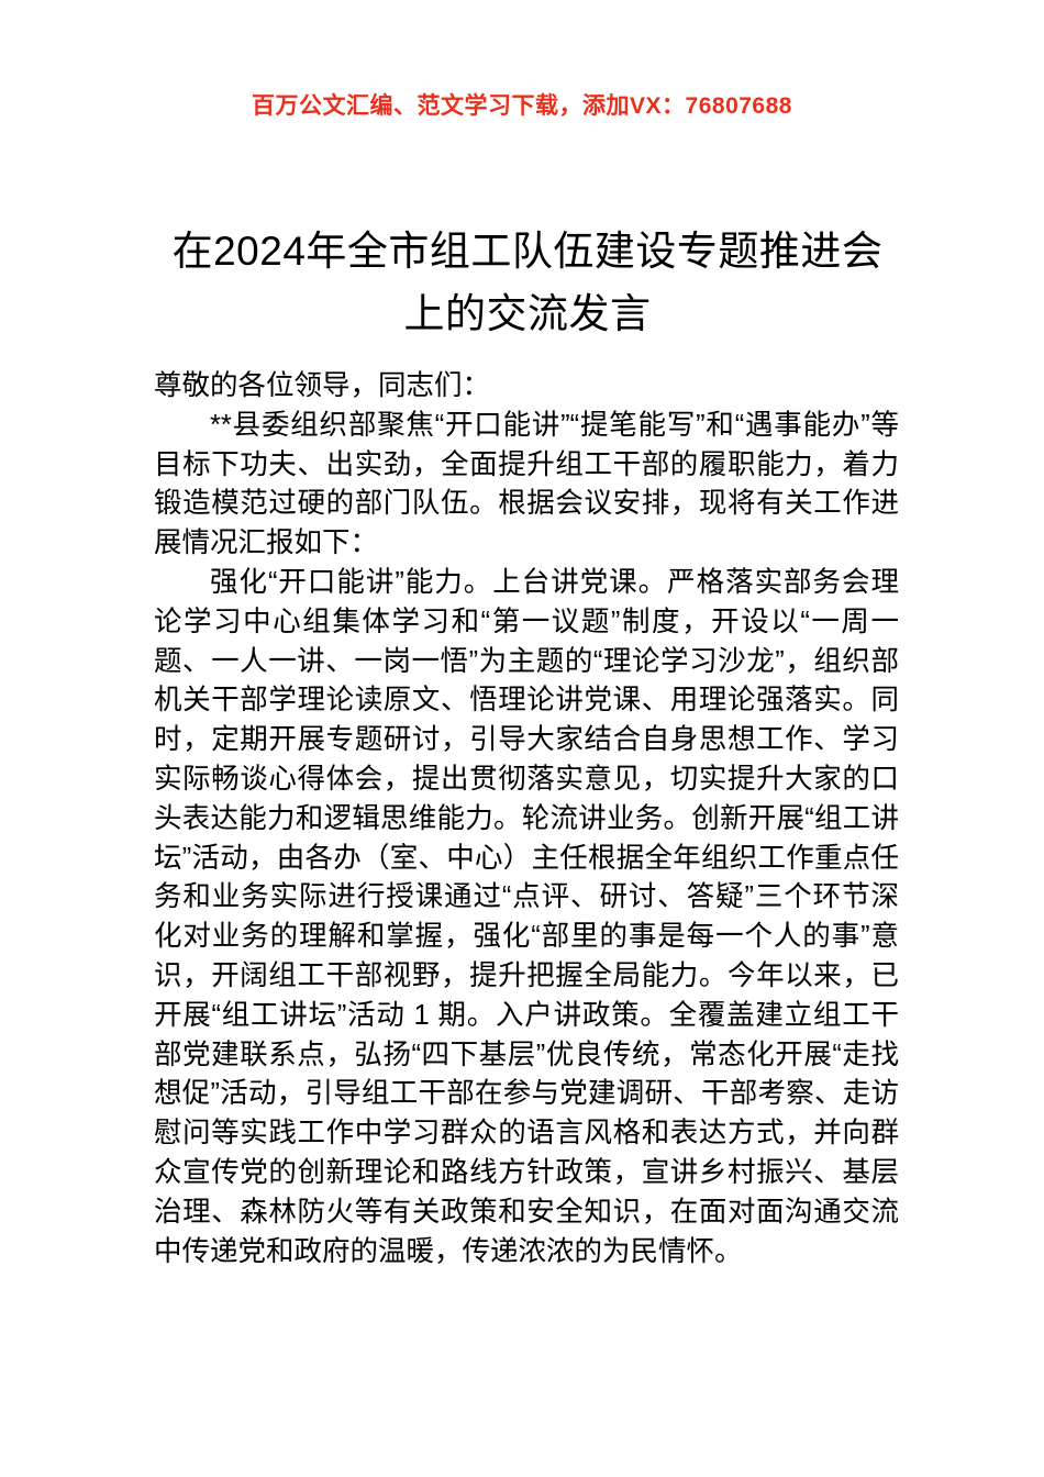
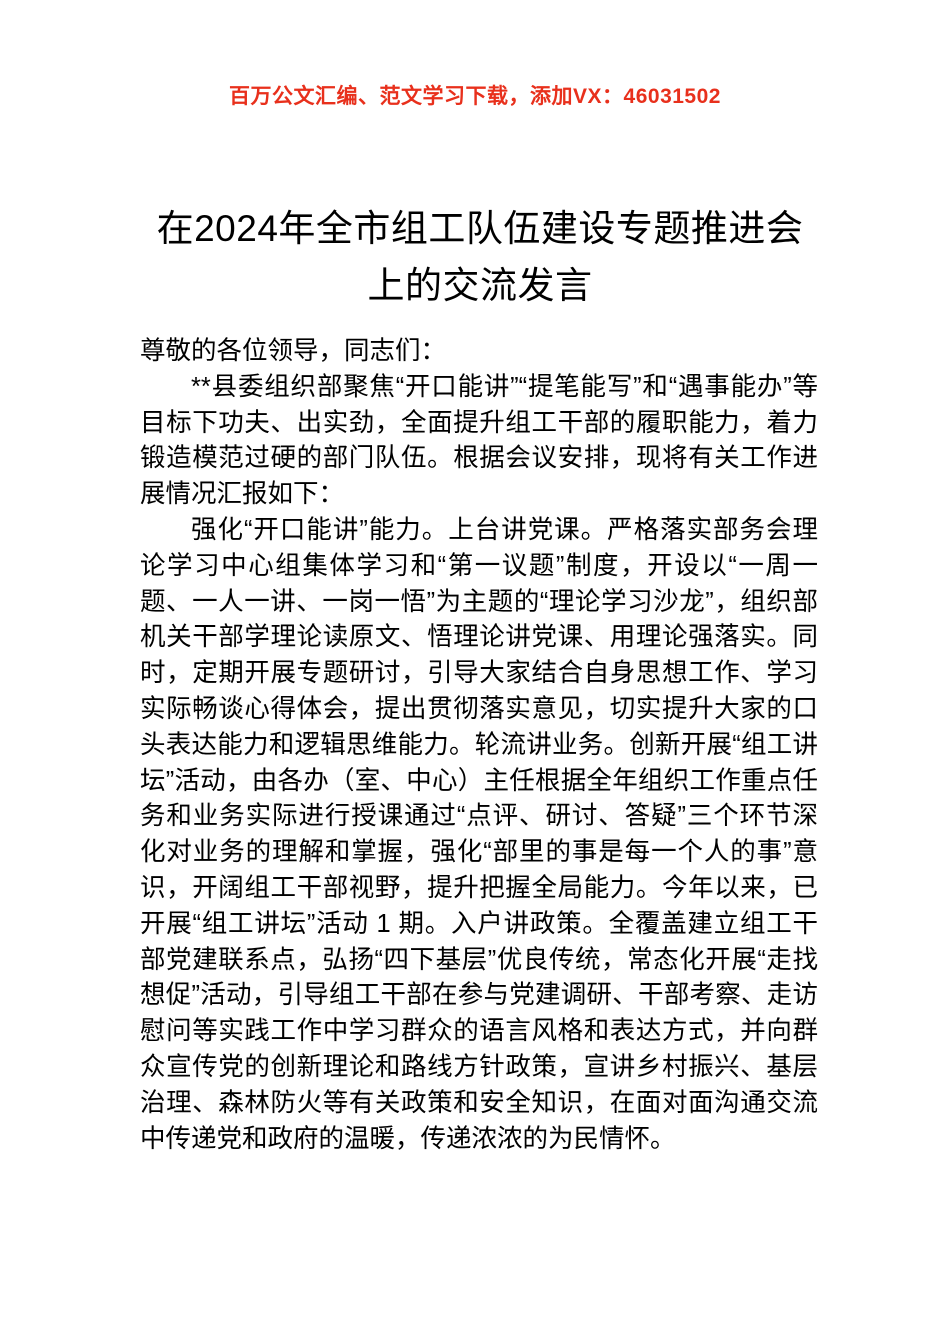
- 百万公文汇编、范文学习下载，添加VX：76807688
+ 百万公文汇编、范文学习下载，添加VX：46031502
  在2024年全市组工队伍建设专题推进会上的交流发言
  尊敬的各位领导，同志们：
  **县委组织部聚焦“开口能讲”“提笔能写”和“遇事能办”等目标下功夫、出实劲，全面提升组工干部的履职能力，着力锻造模范过硬的部门队伍。根据会议安排，现将有关工作进展情况汇报如下：
  强化“开口能讲”能力。上台讲党课。严格落实部务会理论学习中心组集体学习和“第一议题”制度，开设以“一周一题、一人一讲、一岗一悟”为主题的“理论学习沙龙”，组织部机关干部学理论读原文、悟理论讲党课、用理论强落实。同时，定期开展专题研讨，引导大家结合自身思想工作、学习实际畅谈心得体会，提出贯彻落实意见，切实提升大家的口头表达能力和逻辑思维能力。轮流讲业务。创新开展“组工讲坛”活动，由各办（室、中心）主任根据全年组织工作重点任务和业务实际进行授课通过“点评、研讨、答疑”三个环节深化对业务的理解和掌握，强化“部里的事是每一个人的事”意识，开阔组工干部视野，提升把握全局能力。今年以来，已开展“组工讲坛”活动 1 期。入户讲政策。全覆盖建立组工干部党建联系点，弘扬“四下基层”优良传统，常态化开展“走找想促”活动，引导组工干部在参与党建调研、干部考察、走访慰问等实践工作中学习群众的语言风格和表达方式，并向群众宣传党的创新理论和路线方针政策，宣讲乡村振兴、基层治理、森林防火等有关政策和安全知识，在面对面沟通交流中传递党和政府的温暖，传递浓浓的为民情怀。
